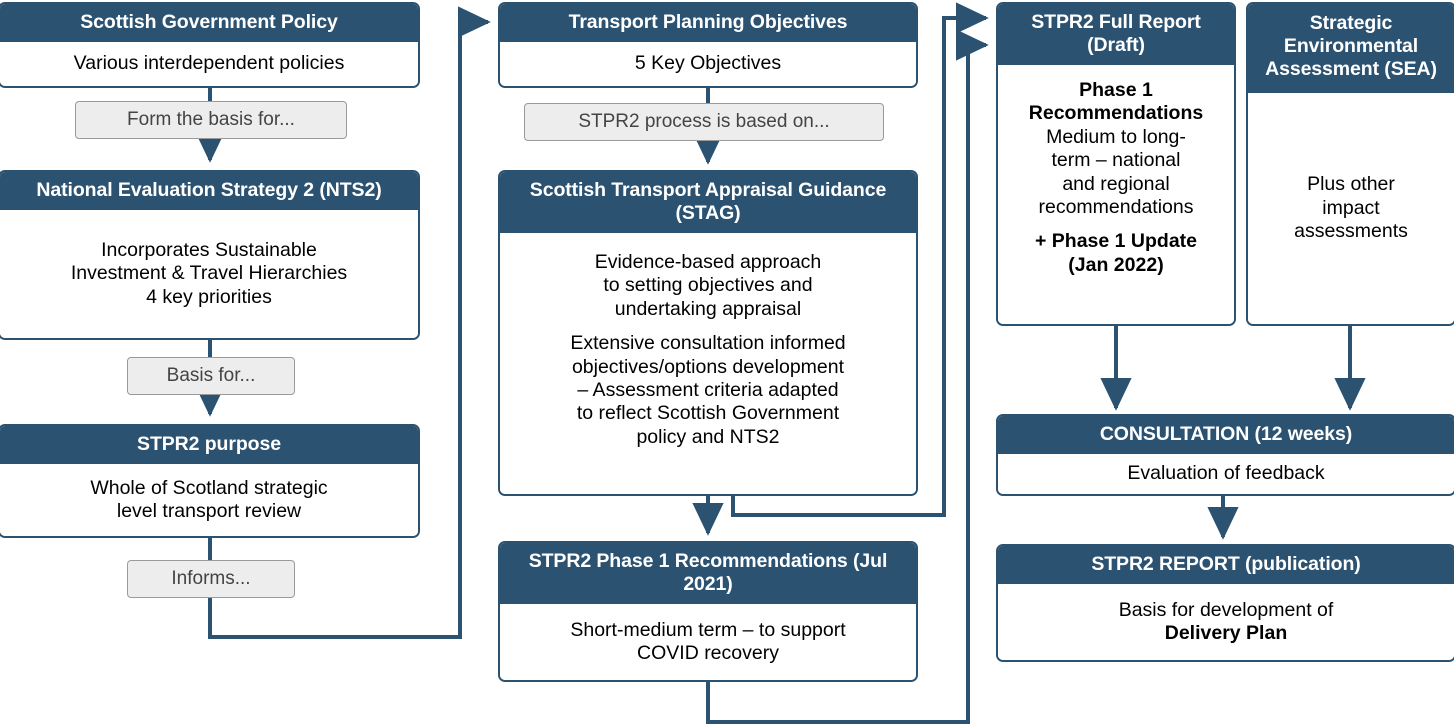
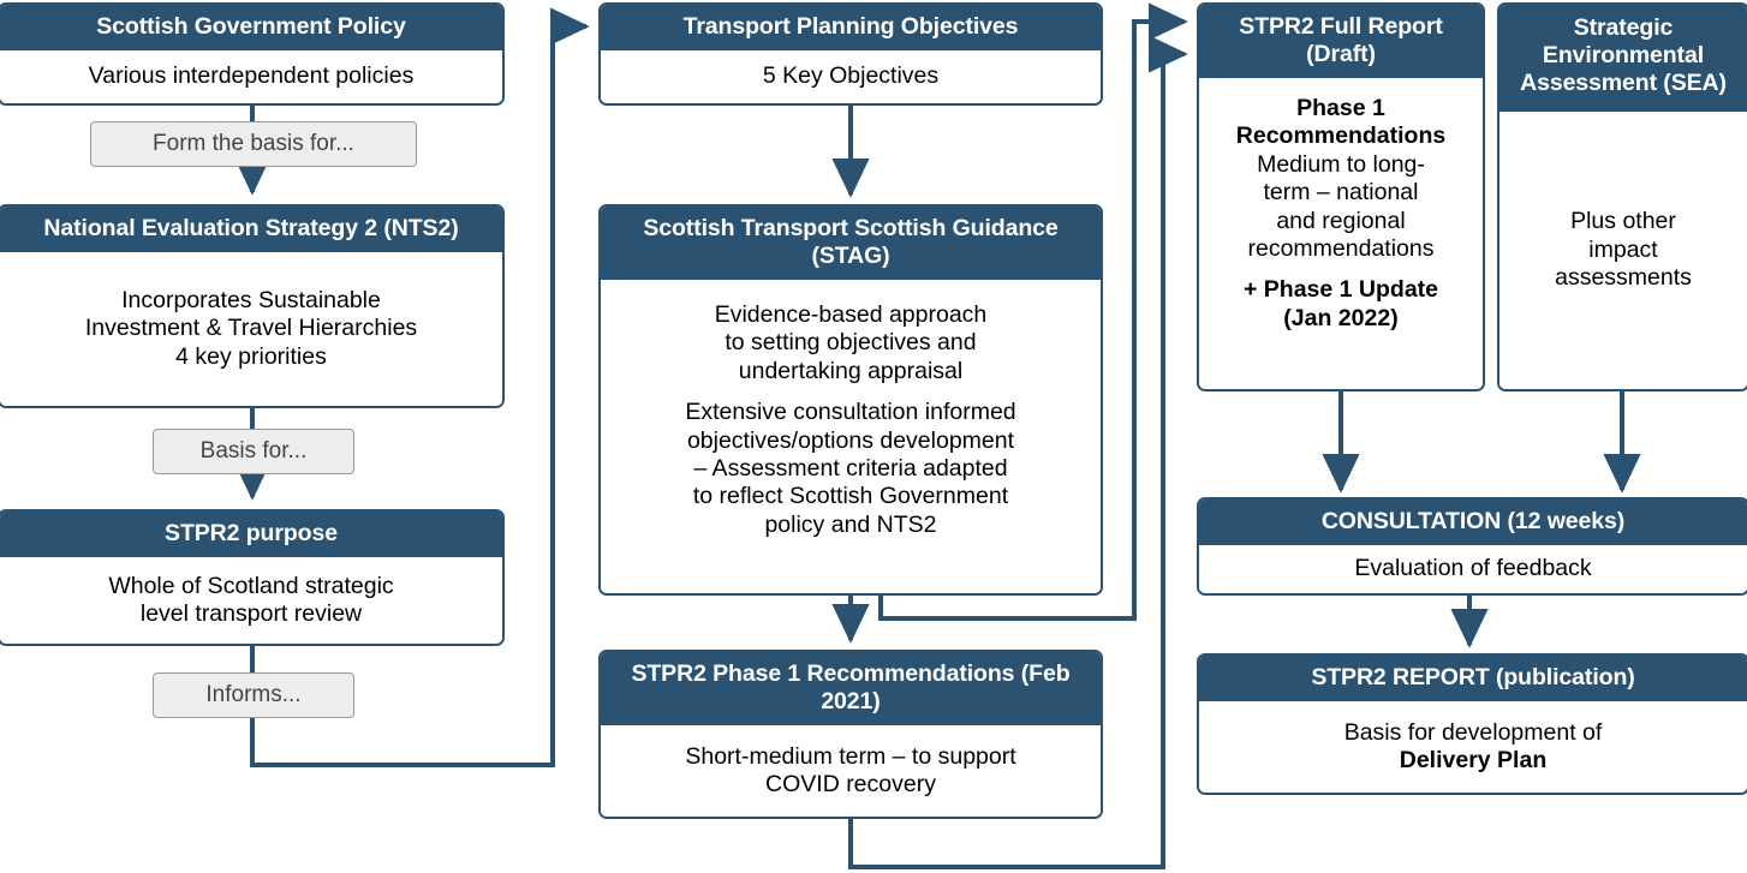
  Scottish Government Policy
  Various interdependent policies
  Form the basis for...
  National Evaluation Strategy 2 (NTS2)
  Incorporates Sustainable
  Investment & Travel Hierarchies
  4 key priorities
  Basis for...
  STPR2 purpose
  Whole of Scotland strategic
  level transport review
  Informs...
  Transport Planning Objectives
  5 Key Objectives
- STPR2 process is based on...
- Scottish Transport Appraisal Guidance (STAG)
+ Scottish Transport Scottish Guidance (STAG)
  Evidence-based approach
  to setting objectives and
  undertaking appraisal
  Extensive consultation informed
  objectives/options development
  – Assessment criteria adapted
  to reflect Scottish Government
  policy and NTS2
- STPR2 Phase 1 Recommendations (Jul 2021)
+ STPR2 Phase 1 Recommendations (Feb 2021)
  Short-medium term – to support
  COVID recovery
  STPR2 Full Report (Draft)
  Phase 1
  Recommendations
  Medium to long-
  term – national
  and regional
  recommendations
  + Phase 1 Update
  (Jan 2022)
  Strategic Environmental Assessment (SEA)
  Plus other
  impact
  assessments
  CONSULTATION (12 weeks)
  Evaluation of feedback
  STPR2 REPORT (publication)
  Basis for development of
  Delivery Plan
